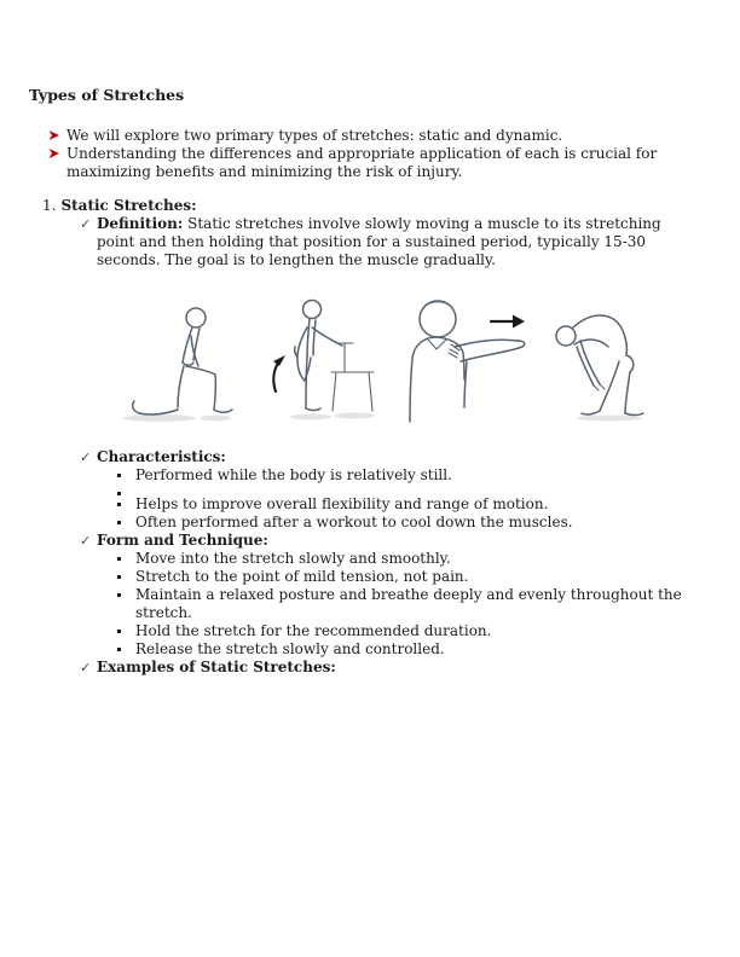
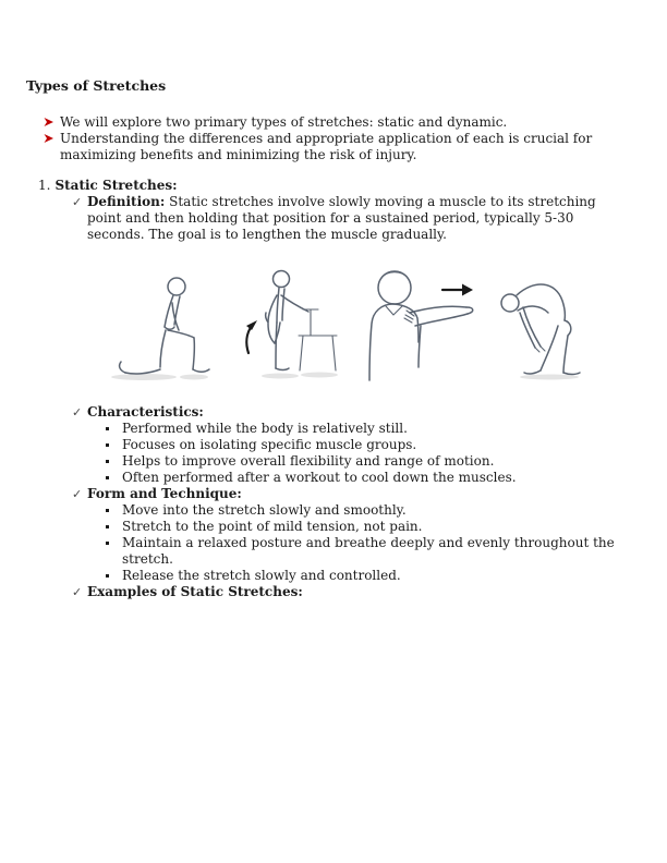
  Types of Stretches
  We will explore two primary types of stretches: static and dynamic.
  Understanding the differences and appropriate application of each is crucial for maximizing benefits and minimizing the risk of injury.
  1. Static Stretches:
  ✓
- Definition: Static stretches involve slowly moving a muscle to its stretching point and then holding that position for a sustained period, typically 15-30 seconds. The goal is to lengthen the muscle gradually.
+ Definition: Static stretches involve slowly moving a muscle to its stretching point and then holding that position for a sustained period, typically 5-30 seconds. The goal is to lengthen the muscle gradually.
  ✓
  Characteristics:
  Performed while the body is relatively still.
+ Focuses on isolating specific muscle groups.
  Helps to improve overall flexibility and range of motion.
  Often performed after a workout to cool down the muscles.
  ✓
  Form and Technique:
  Move into the stretch slowly and smoothly.
  Stretch to the point of mild tension, not pain.
  Maintain a relaxed posture and breathe deeply and evenly throughout the stretch.
- Hold the stretch for the recommended duration.
  Release the stretch slowly and controlled.
  ✓
  Examples of Static Stretches:
